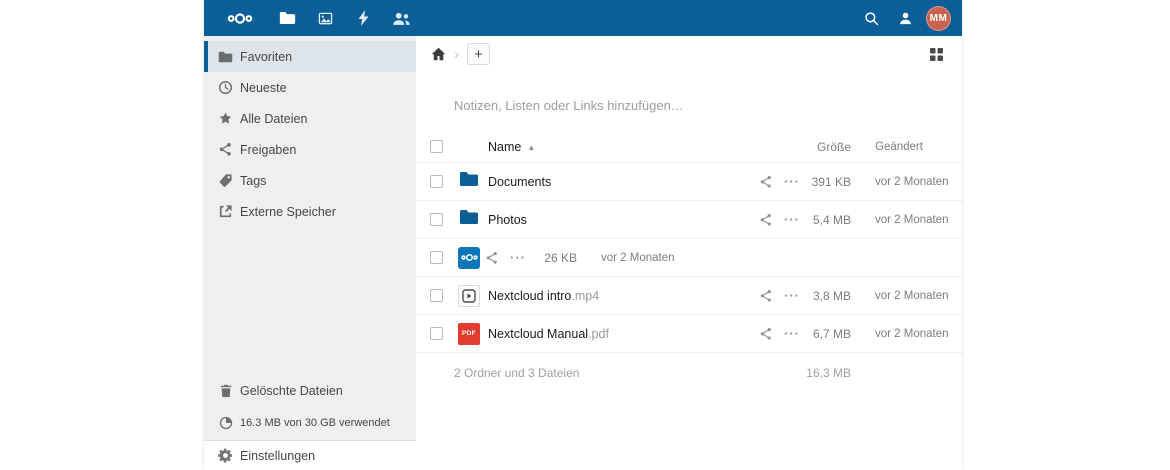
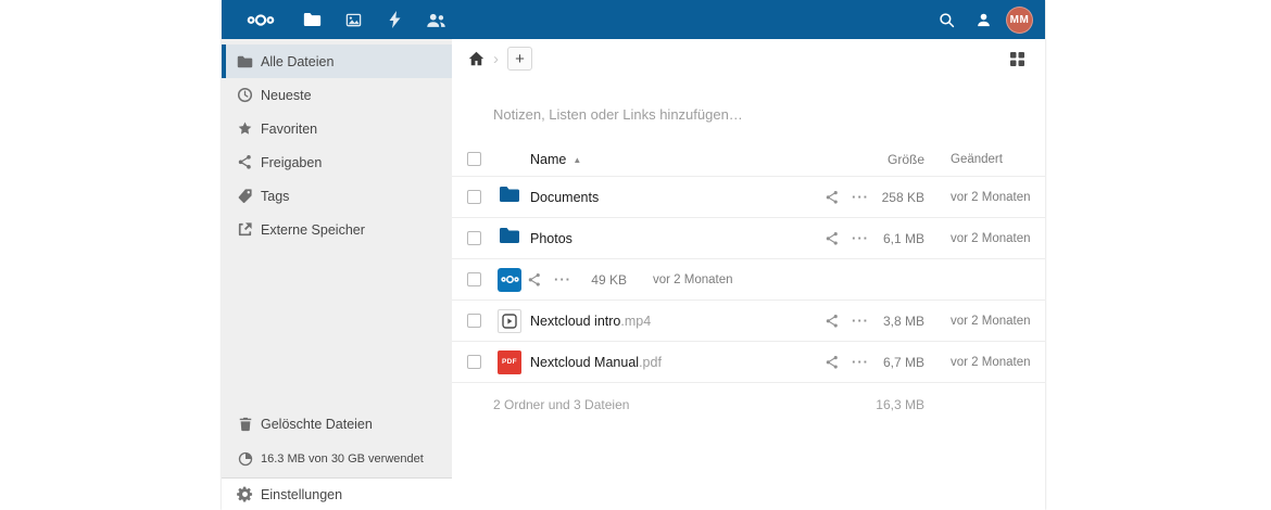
  MM
- Favoriten
+ Alle Dateien
  Neueste
- Alle Dateien
+ Favoriten
  Freigaben
  Tags
  Externe Speicher
  Gelöschte Dateien
  16.3 MB von 30 GB verwendet
  Einstellungen
  ›
  +
  Notizen, Listen oder Links hinzufügen…
  Name ▲
  Größe
  Geändert
  Documents
  ···
- 391 KB
+ 258 KB
  vor 2 Monaten
  Photos
  ···
- 5,4 MB
+ 6,1 MB
  vor 2 Monaten
  ···
- 26 KB
+ 49 KB
  vor 2 Monaten
  Nextcloud intro.mp4
  ···
  3,8 MB
  vor 2 Monaten
  Nextcloud Manual.pdf
  ···
  6,7 MB
  vor 2 Monaten
  2 Ordner und 3 Dateien
  16,3 MB
